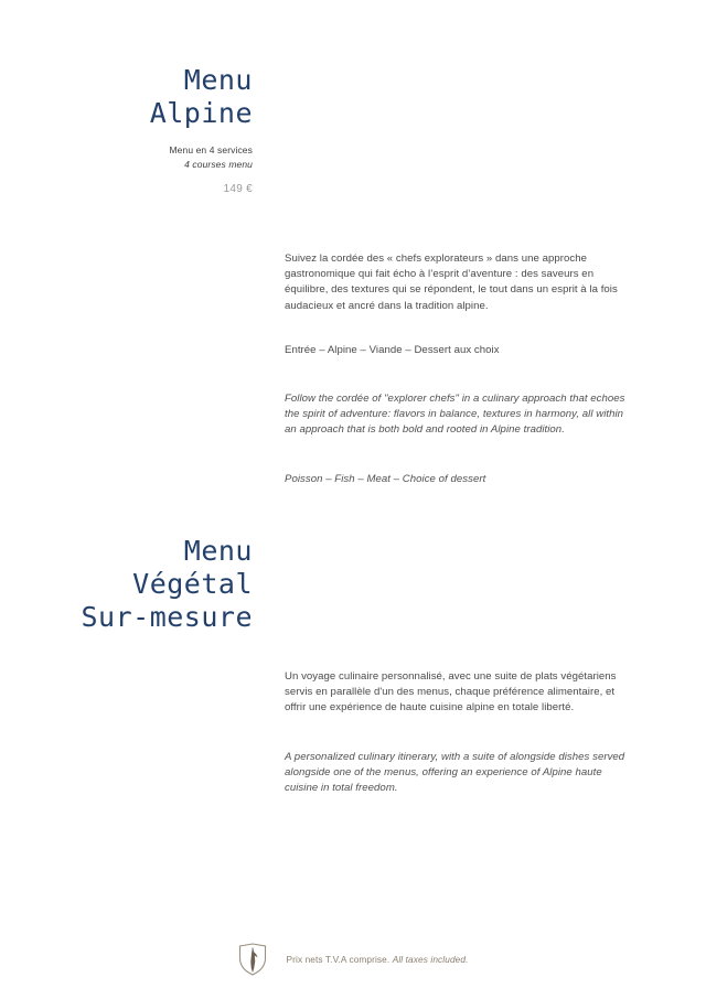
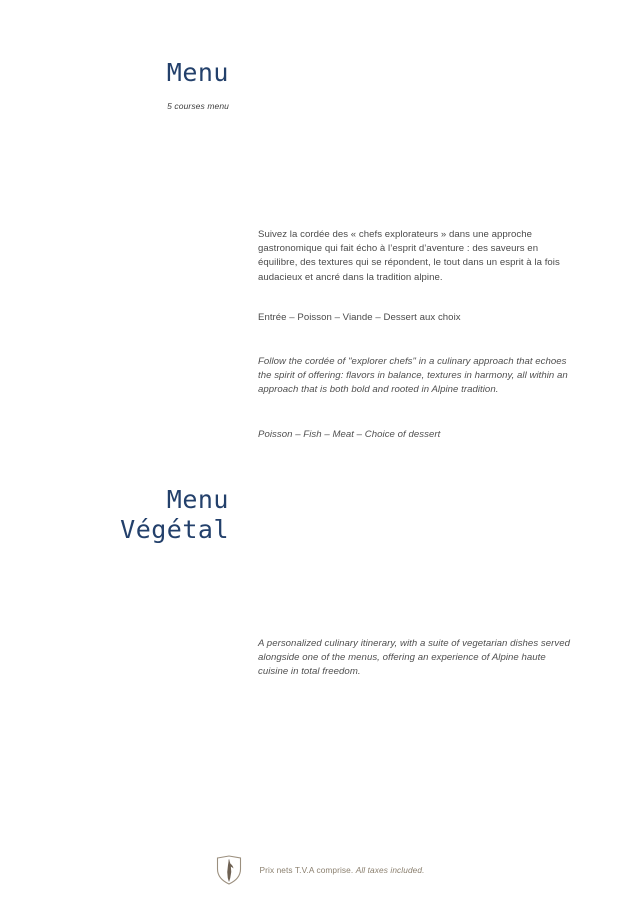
  Menu
- Alpine
- Menu en 4 services
- 4 courses menu
+ 5 courses menu
- 149 €
  Suivez la cordée des « chefs explorateurs » dans une approche gastronomique qui fait écho à l’esprit d’aventure : des saveurs en équilibre, des textures qui se répondent, le tout dans un esprit à la fois audacieux et ancré dans la tradition alpine.
- Entrée – Alpine – Viande – Dessert aux choix
+ Entrée – Poisson – Viande – Dessert aux choix
- Follow the cordée of "explorer chefs" in a culinary approach that echoes the spirit of adventure: flavors in balance, textures in harmony, all within an approach that is both bold and rooted in Alpine tradition.
+ Follow the cordée of "explorer chefs" in a culinary approach that echoes the spirit of offering: flavors in balance, textures in harmony, all within an approach that is both bold and rooted in Alpine tradition.
  Poisson – Fish – Meat – Choice of dessert
  Menu
  Végétal
- Sur-mesure
- Un voyage culinaire personnalisé, avec une suite de plats végétariens servis en parallèle d'un des menus, chaque préférence alimentaire, et offrir une expérience de haute cuisine alpine en totale liberté.
- A personalized culinary itinerary, with a suite of alongside dishes served alongside one of the menus, offering an experience of Alpine haute cuisine in total freedom.
+ A personalized culinary itinerary, with a suite of vegetarian dishes served alongside one of the menus, offering an experience of Alpine haute cuisine in total freedom.
  Prix nets T.V.A comprise. All taxes included.
